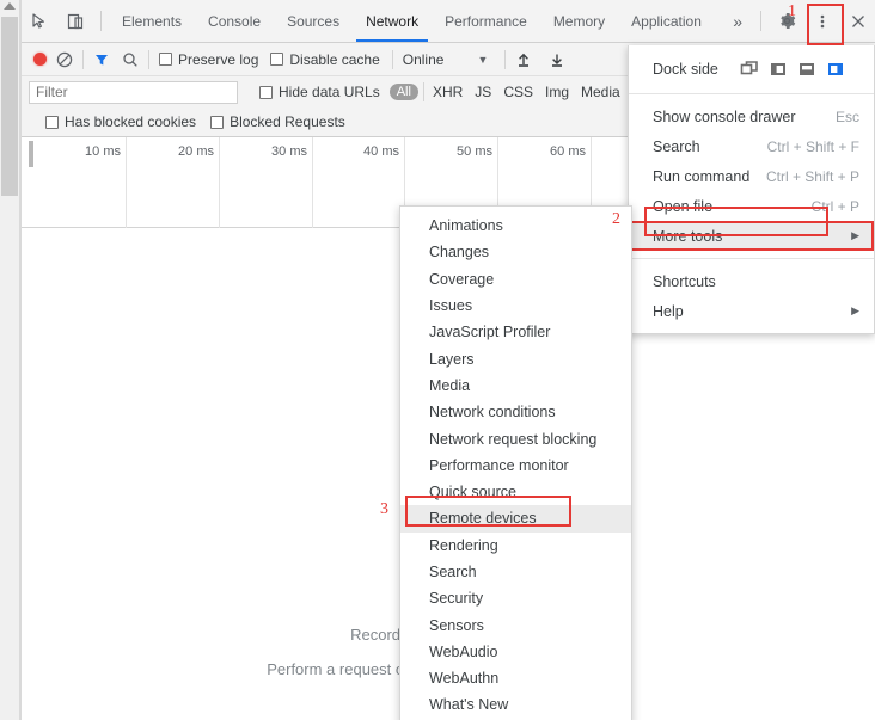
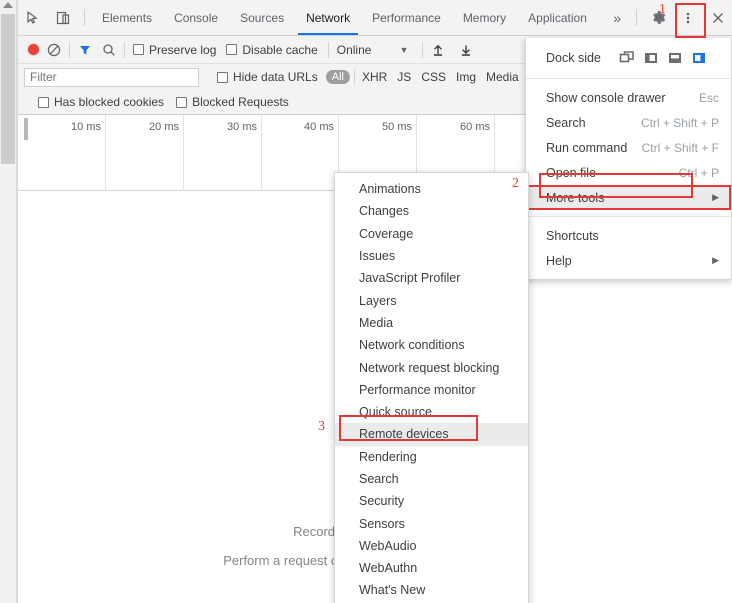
  Elements
  Console
  Sources
  Network
  Performance
  Memory
  Application
  »
  Preserve log
  Disable cache
  Online
  ▼
  Filter
  Hide data URLs
  All
  XHR
  JS
  CSS
  Img
  Media
  Has blocked cookies
  Blocked Requests
  10 ms
  20 ms
  30 ms
  40 ms
  50 ms
  60 ms
  Dock side
  Show console drawer
  Esc
  Search
- Ctrl + Shift + F
+ Ctrl + Shift + P
  Run command
- Ctrl + Shift + P
+ Ctrl + Shift + F
  Open file
  Ctrl + P
  More tools
  ▶
  Shortcuts
  Help
  ▶
  Animations
  Changes
  Coverage
  Issues
  JavaScript Profiler
  Layers
  Media
  Network conditions
  Network request blocking
  Performance monitor
  Quick source
  Remote devices
  Rendering
  Search
  Security
  Sensors
  WebAudio
  WebAuthn
  What's New
  1
  2
  3
